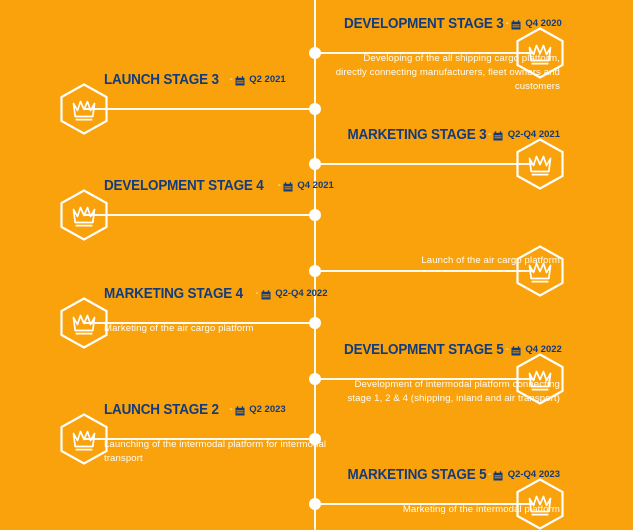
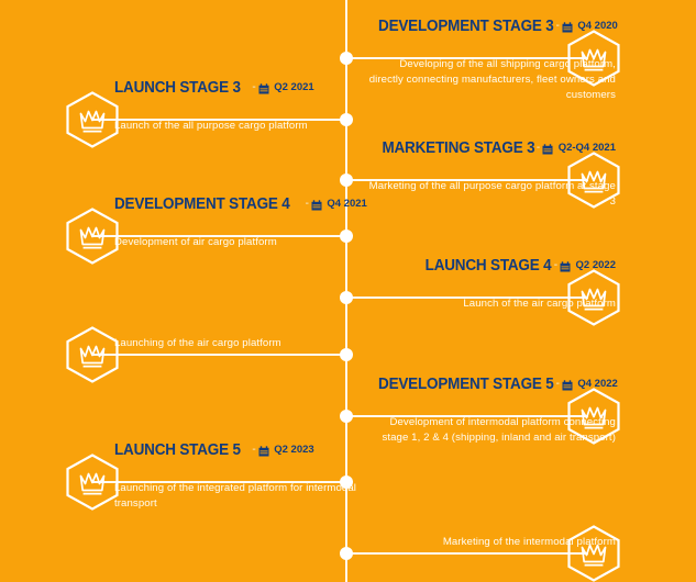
  DEVELOPMENT STAGE 3 - Q4 2020
  Developing of the all shipping cargo platform, directly connecting manufacturers, fleet owners and customers
  LAUNCH STAGE 3 - Q2 2021
+ Launch of the all purpose cargo platform
  MARKETING STAGE 3 - Q2-Q4 2021
+ Marketing of the all purpose cargo platform at stage 3
  DEVELOPMENT STAGE 4 - Q4 2021
+ Development of air cargo platform
+ LAUNCH STAGE 4 - Q2 2022
  Launch of the air cargo platform
- MARKETING STAGE 4 - Q2-Q4 2022
- Marketing of the air cargo platform
+ Launching of the air cargo platform
  DEVELOPMENT STAGE 5 - Q4 2022
  Development of intermodal platform connecting stage 1, 2 & 4 (shipping, inland and air transport)
- LAUNCH STAGE 2 - Q2 2023
+ LAUNCH STAGE 5 - Q2 2023
- Launching of the intermodal platform for intermodal transport
+ Launching of the integrated platform for intermodal transport
- MARKETING STAGE 5 - Q2-Q4 2023
  Marketing of the intermodal platform
